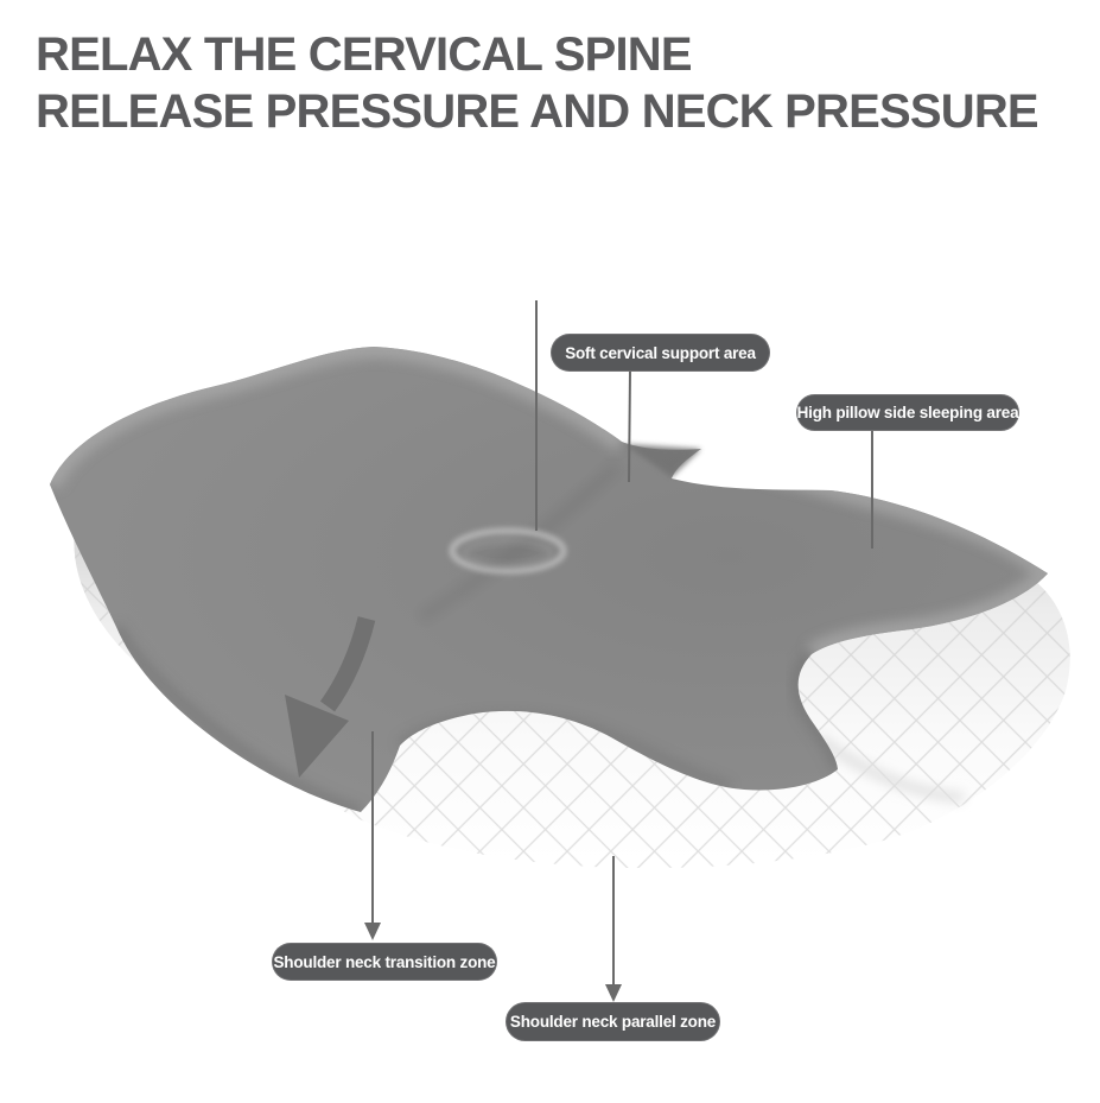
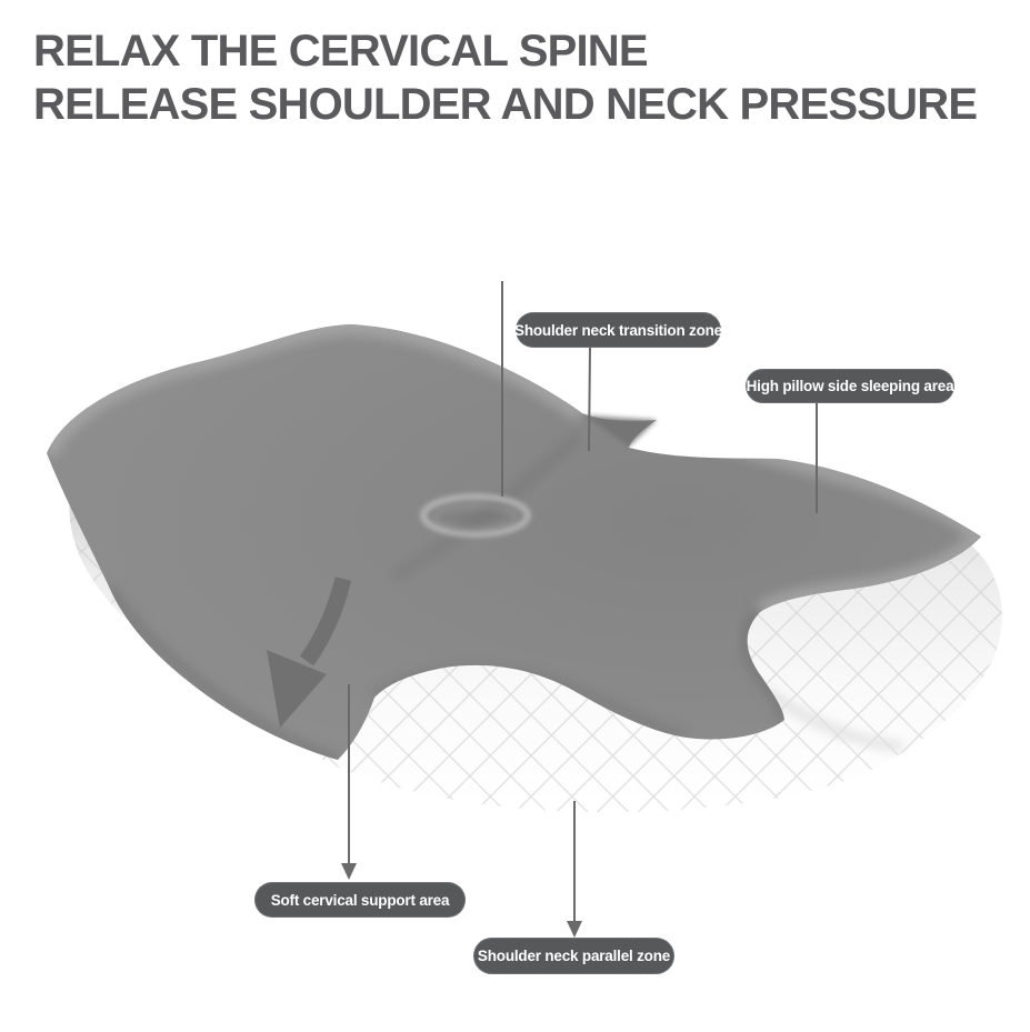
  RELAX THE CERVICAL SPINE
- RELEASE PRESSURE AND NECK PRESSURE
+ RELEASE SHOULDER AND NECK PRESSURE
- Soft cervical support area
+ Shoulder neck transition zone
  High pillow side sleeping area
- Shoulder neck transition zone
+ Soft cervical support area
  Shoulder neck parallel zone
